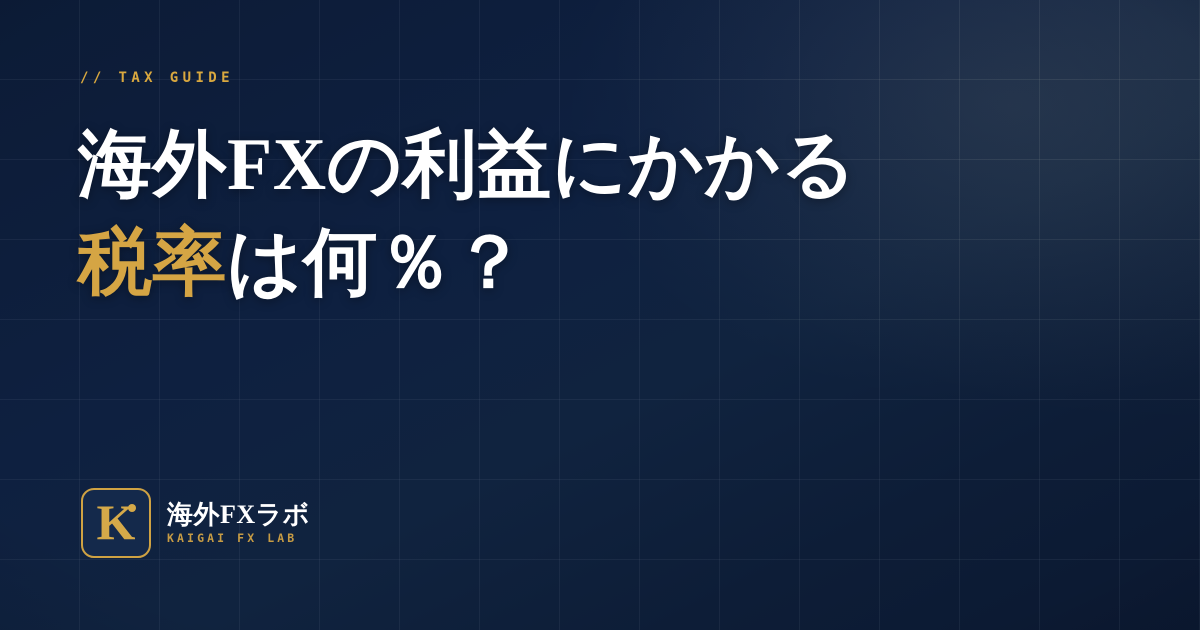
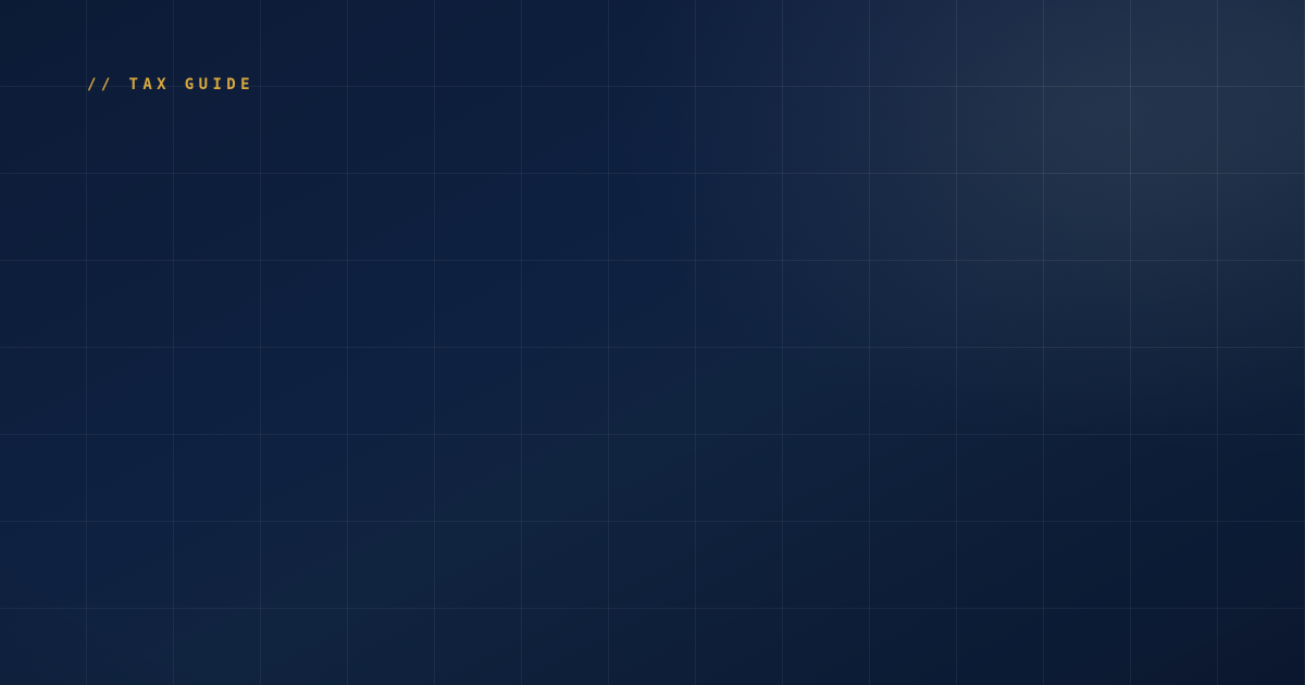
  // TAX GUIDE
- 海外FXの利益にかかる
- 税率は何％？
- K
- 海外FXラボ
- KAIGAI FX LAB
